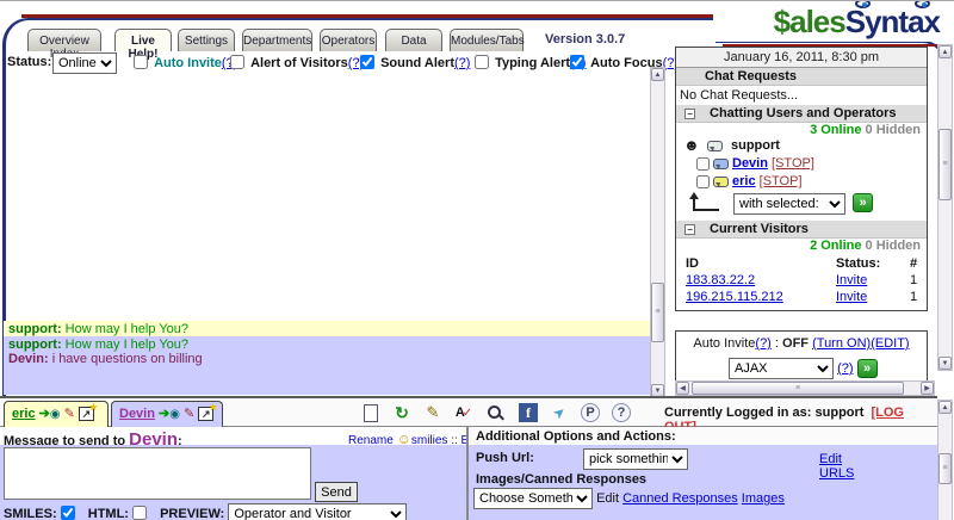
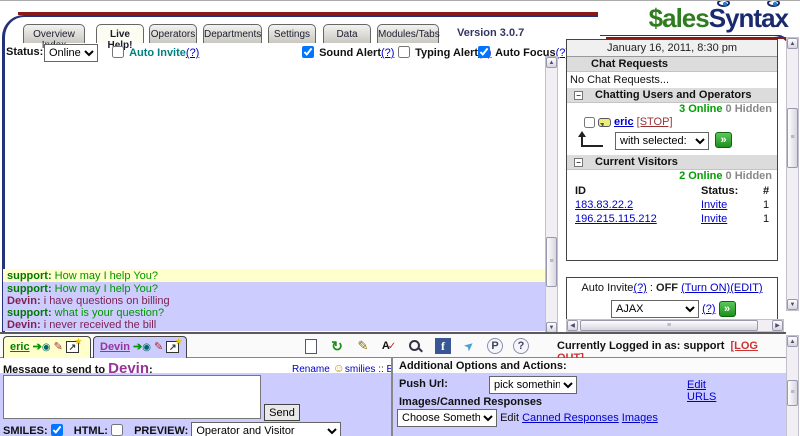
  $alesSyntax
  Live Help!
- Settings
+ Operators
  Departments
- Operators
+ Settings
  Data
  Modules/Tabs
  Version 3.0.7
  Status:
  Online
  Auto Invite(?)
- Alert of Visitors(?)
  Sound Alert(?)
  Typing Alert(?)
  Auto Focus(?
  support: How may I help You?
  support: How may I help You?
  Devin: i have questions on billing
+ support: what is your question?
+ Devin: i never received the bill
  January 16, 2011, 8:30 pm
  Chat Requests
  No Chat Requests...
  −
  Chatting Users and Operators
  3 Online 0 Hidden
- ☻
- support
- Devin [STOP]
  eric [STOP]
  with selected:
  »
  −
  Current Visitors
  2 Online 0 Hidden
  ID
  Status:
  #
  183.83.22.2
  Invite
  1
  196.215.115.212
  Invite
  1
  Auto Invite(?) : OFF (Turn ON)(EDIT)
  AJAX (?) »
  eric ➔◉ ✎ ↗
  ★
  Devin ➔◉ ✎ ↗
  ★
  ↻
  ✎
  A
  ✓
  f
  P
  ?
  Currently Logged in as: support [LOG
  Message to send to Devin:
  Rename ☺smilies :: E
  Send
  SMILES: HTML: PREVIEW: Operator and Visitor
  Additional Options and Actions:
  Push Url:
  pick somethin
  Edit URLS
  Images/Canned Responses
  Choose Someth Edit Canned Responses Images
